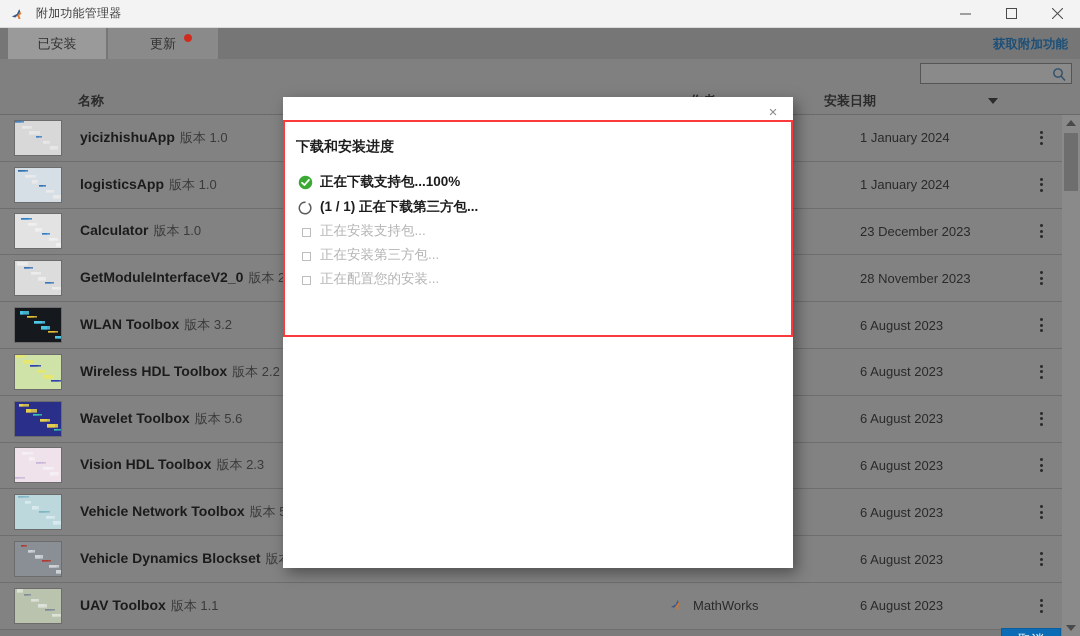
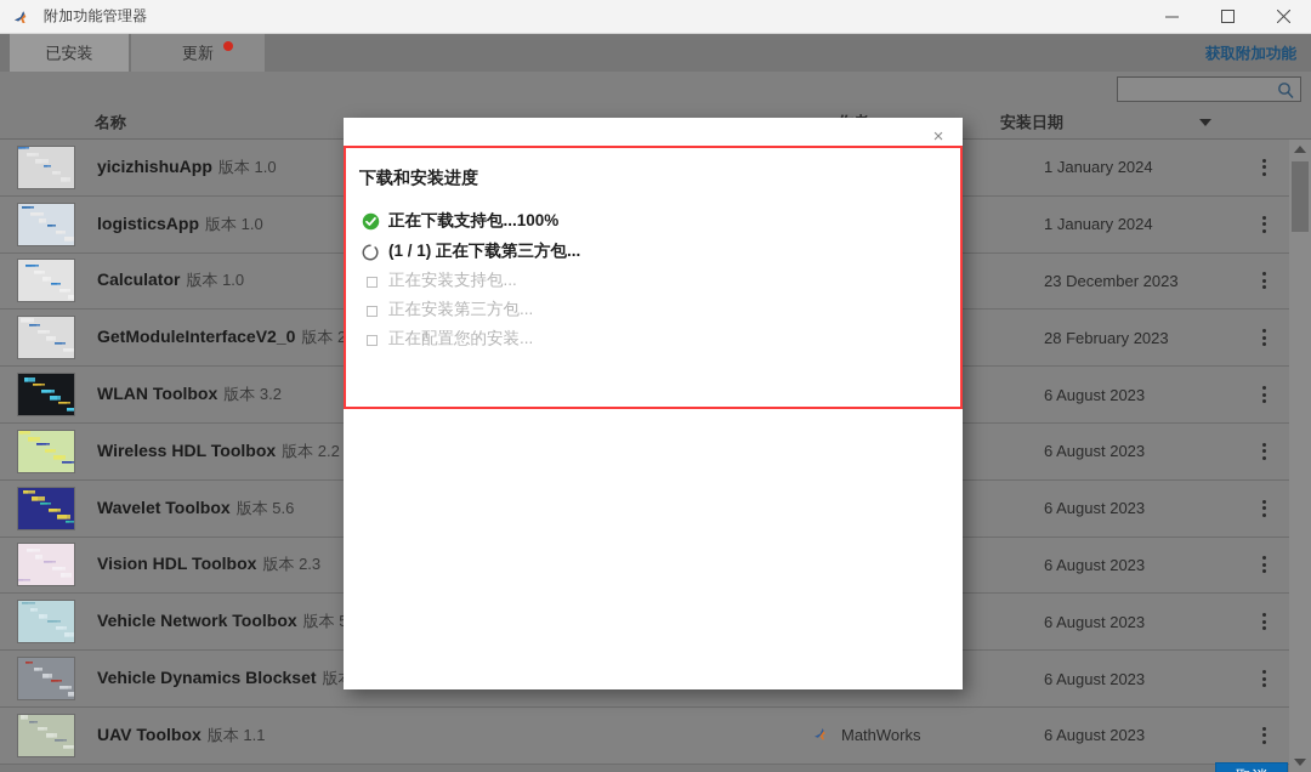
  附加功能管理器
  已安装
  更新
  获取附加功能
  名称
  安装日期
  yicizhishuApp 版本 1.0
  1 January 2024
  logisticsApp 版本 1.0
  1 January 2024
  Calculator 版本 1.0
  23 December 2023
  GetModuleInterfaceV2_0 版本 2
- 28 November 2023
+ 28 February 2023
  WLAN Toolbox 版本 3.2
  6 August 2023
  Wireless HDL Toolbox 版本 2.2
  6 August 2023
  Wavelet Toolbox 版本 5.6
  6 August 2023
  Vision HDL Toolbox 版本 2.3
  6 August 2023
  Vehicle Network Toolbox 版本
  6 August 2023
  Vehicle Dynamics Blockset 版
  6 August 2023
  UAV Toolbox 版本 1.1
  MathWorks
  6 August 2023
  ×
  下载和安装进度
  正在下载支持包...100%
  (1 / 1) 正在下载第三方包...
  正在安装支持包...
  正在安装第三方包...
  正在配置您的安装...
